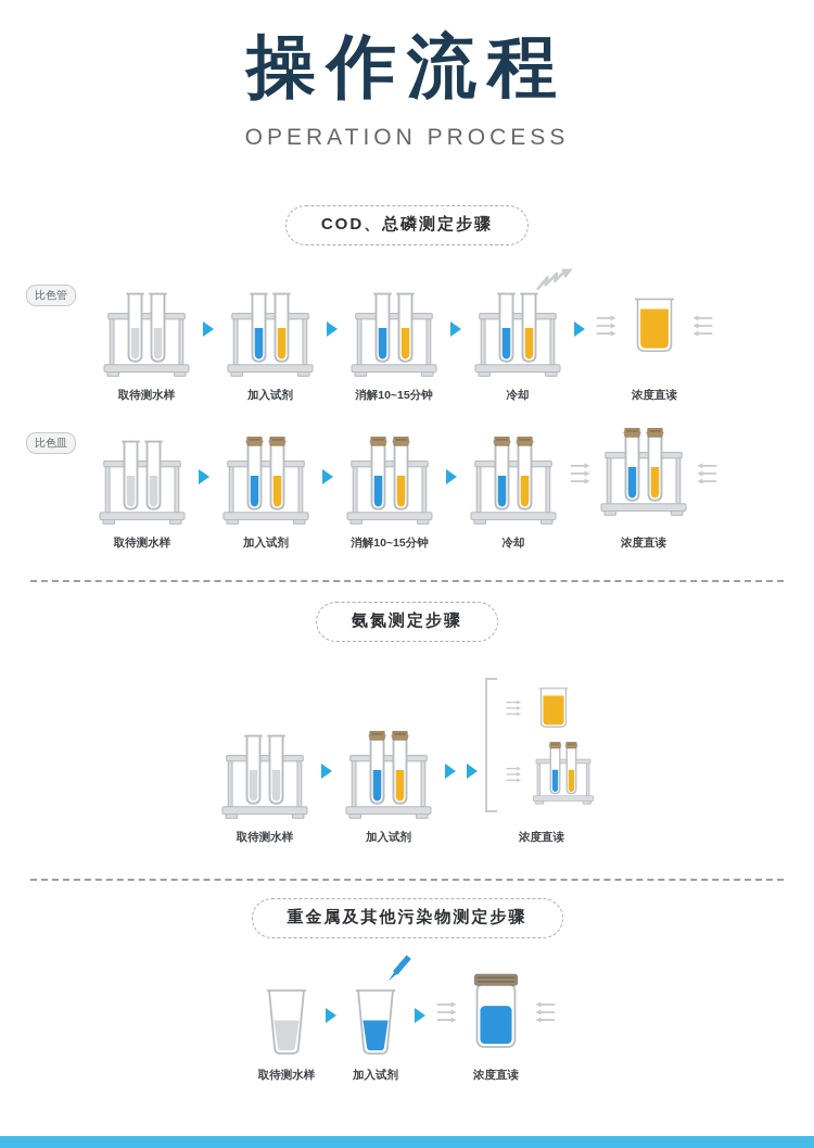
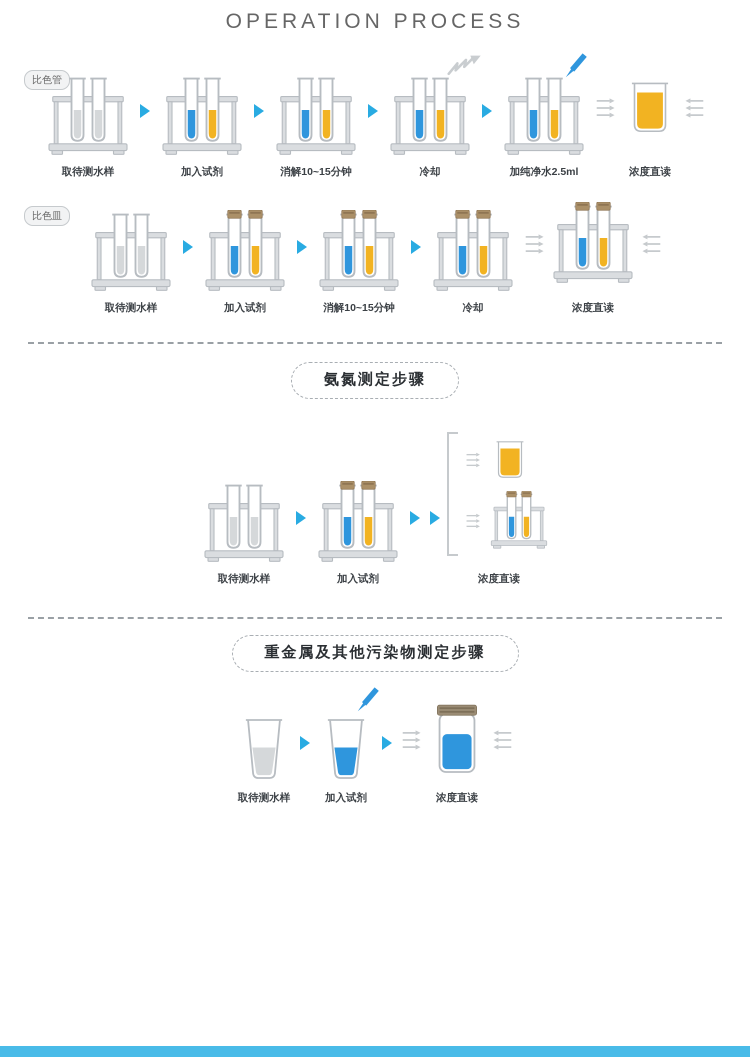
- 操作流程
  OPERATION PROCESS
- COD、总磷测定步骤
  比色管
  取待测水样
  加入试剂
  消解10~15分钟
  冷却
+ 加纯净水2.5ml
  浓度直读
  比色皿
  取待测水样
  加入试剂
  消解10~15分钟
  冷却
  浓度直读
  氨氮测定步骤
  取待测水样
  加入试剂
  浓度直读
  重金属及其他污染物测定步骤
  取待测水样
  加入试剂
  浓度直读
